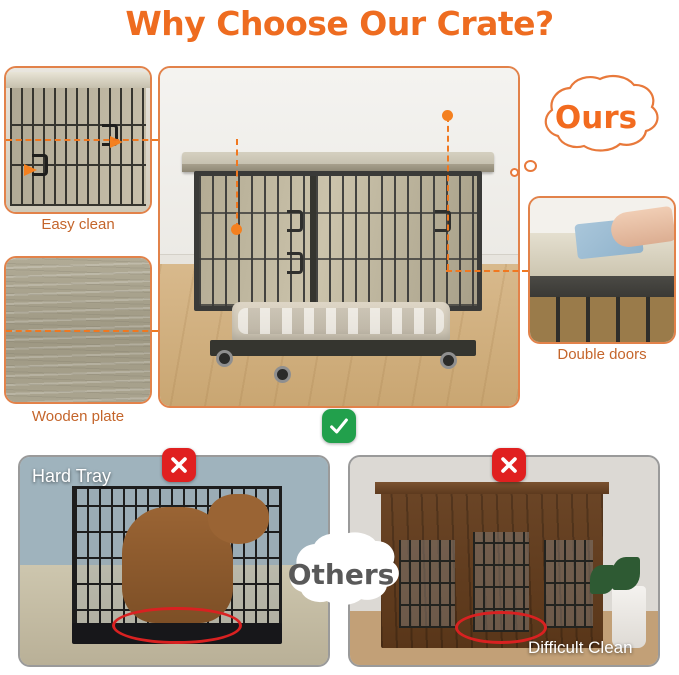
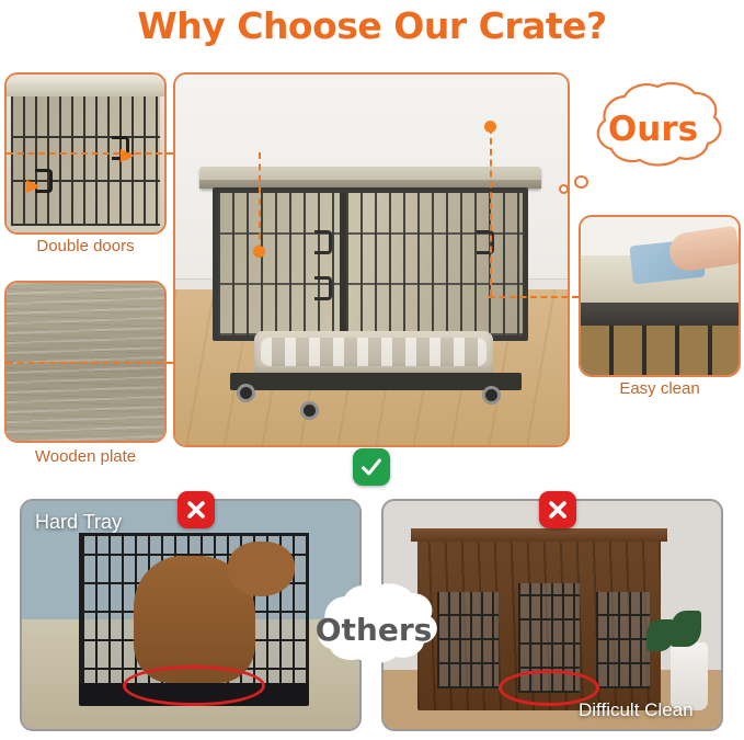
  Why Choose Our Crate?
- Easy clean
+ Double doors
  Wooden plate
- Double doors
+ Easy clean
  Ours
  Hard Tray
  Difficult Clean
  Others
